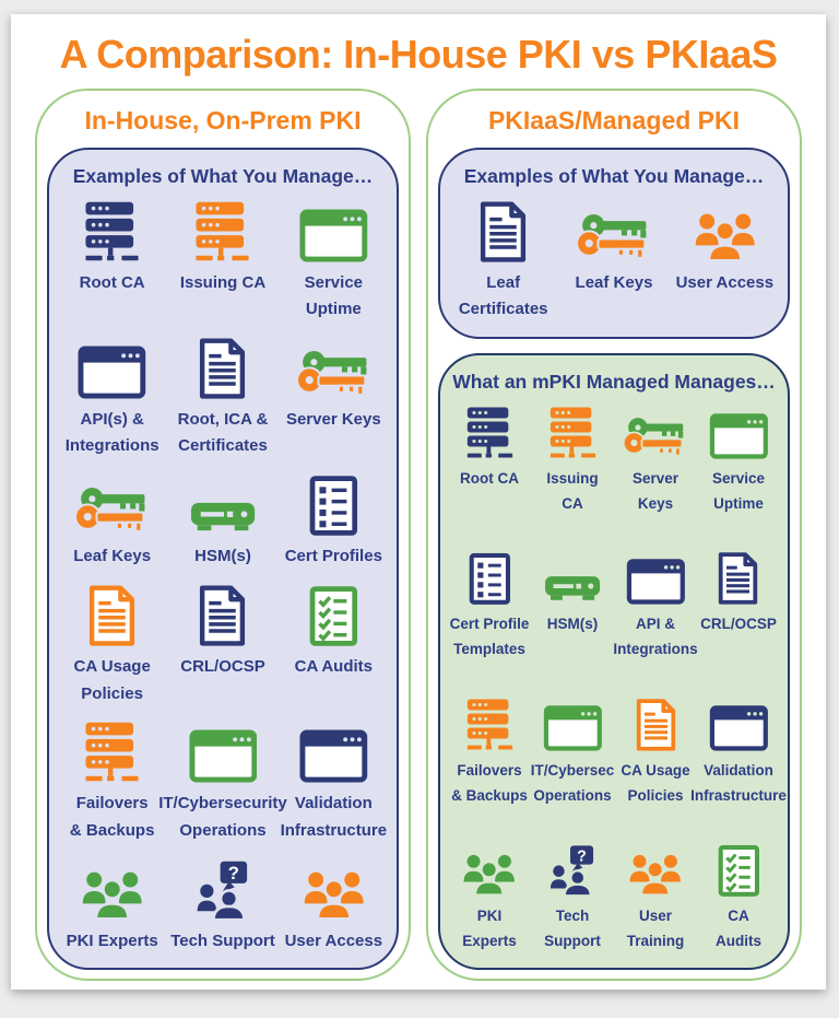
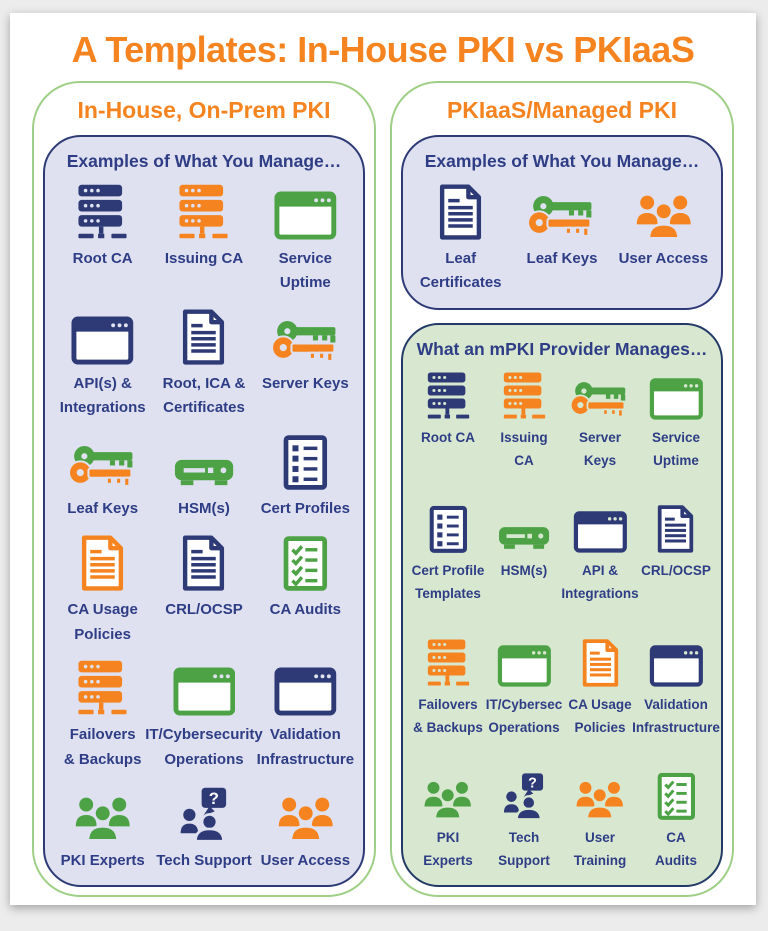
- A Comparison: In-House PKI vs PKIaaS
+ A Templates: In-House PKI vs PKIaaS
  In-House, On-Prem PKI
  Examples of What You Manage…
  Root CA
  Issuing CA
  Service Uptime
  API(s) &
  Integrations
  Root, ICA &
  Certificates
  Server Keys
  Leaf Keys
  HSM(s)
  Cert Profiles
  CA Usage
  Policies
  CRL/OCSP
  CA Audits
  Failovers
  & Backups
  IT/Cybersecurity
  Operations
  Validation
  Infrastructure
  PKI Experts
  ?
  Tech Support
  User Access
  PKIaaS/Managed PKI
  Examples of What You Manage…
  Leaf Certificates
  Leaf Keys
  User Access
- What an mPKI Managed Manages…
+ What an mPKI Provider Manages…
  Root CA
  Issuing
  CA
  Server
  Keys
  Service
  Uptime
  Cert Profile
  Templates
  HSM(s)
  API &
  Integrations
  CRL/OCSP
  Failovers
  & Backups
  IT/Cybersec
  Operations
  CA Usage
  Policies
  Validation
  Infrastructure
  PKI
  Experts
  ?
  Tech
  Support
  User
  Training
  CA
  Audits
